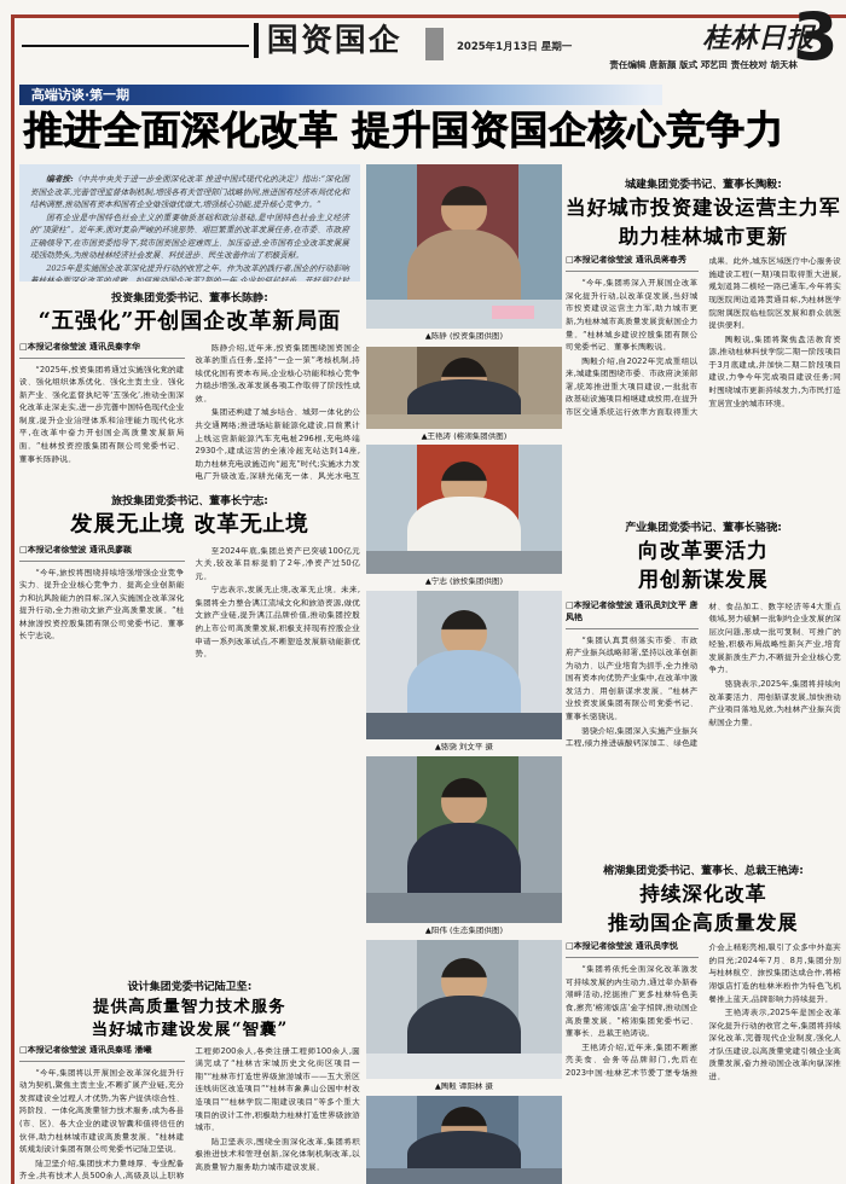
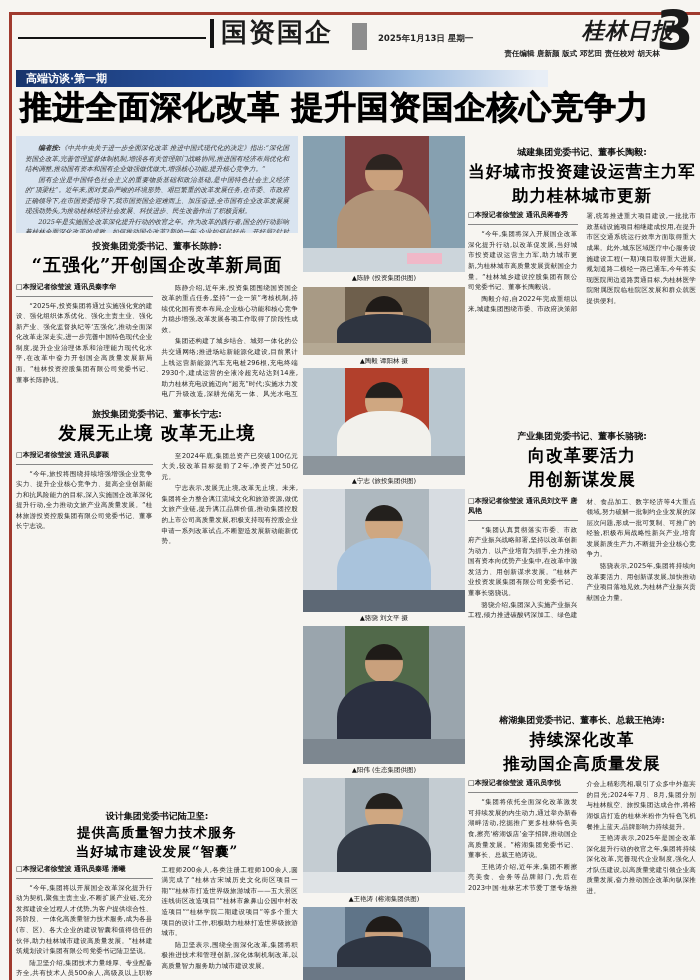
  国资国企
  2025年1月13日 星期一
  桂林日报
  责任编辑 唐新颜 版式 邓艺田 责任校对 胡天林
  3
  高端访谈·第一期
  推进全面深化改革 提升国资国企核心竞争力
  编者按:《中共中央关于进一步全面深化改革 推进中国式现代化的决定》指出:“深化国资国企改革,完善管理监督体制机制,增强各有关管理部门战略协同,推进国有经济布局优化和结构调整,推动国有资本和国有企业做强做优做大,增强核心功能,提升核心竞争力。”
  国有企业是中国特色社会主义的重要物质基础和政治基础,是中国特色社会主义经济的“顶梁柱”。近年来,面对复杂严峻的环境形势、艰巨繁重的改革发展任务,在市委、市政府正确领导下,在市国资委指导下,我市国资国企迎难而上、加压奋进,全市国有企业改革发展展现强劲势头,为推动桂林经济社会发展、科技进步、民生改善作出了积极贡献。
  投资集团党委书记、董事长陈静:
  “五强化”开创国企改革新局面
  □本报记者徐莹波 通讯员秦李华
  “2025年,投资集团将通过实施强化党的建设、强化组织体系优化、强化主责主业、强化新产业、强化监督执纪等‘五强化’,推动全面深化改革走深走实,进一步完善中国特色现代企业制度,提升企业治理体系和治理能力现代化水平,在改革中奋力开创国企高质量发展新局面。”桂林投资控股集团有限公司党委书记、董事长陈静说。
  陈静介绍,近年来,投资集团围绕国资国企改革的重点任务,坚持“一企一策”考核机制,持续优化国有资本布局,企业核心功能和核心竞争力稳步增强,改革发展各项工作取得了阶段性成效。
  集团还构建了城乡结合、城郊一体化的公共交通网络;推进场站新能源化建设,目前累计上线运营新能源汽车充电桩296根,充电终端2930个,建成运营的全液冷超充站达到14座,助力桂林充电设施迈向“超充”时代;实施水力发电厂升级改造,深耕光储充一体、风光水电互
  旅投集团党委书记、董事长宁志:
  发展无止境 改革无止境
  □本报记者徐莹波 通讯员廖颖
  “今年,旅投将围绕持续培强增强企业竞争实力、提升企业核心竞争力、提高企业创新能力和抗风险能力的目标,深入实施国企改革深化提升行动,全力推动文旅产业高质量发展。”桂长宁志说。
  至2024年底,集团总资产已突破100亿元大关,较改革目标提前了2年,净资产过50亿元。
  宁志表示,发展无止境,改革无止境。未来,集团将全力整合漓江流域文化和旅游资源,做优文旅产业链,提升漓江品牌价值,推动集团控股的上市公司高质量发展,积极支持现有控股企业申请一系列改革试点,不断塑造发展新动能新优势。
  设计集团党委书记陆卫坚:
  提供高质量智力技术服务
  当好城市建设发展“智囊”
  □本报记者徐莹波 通讯员秦瑶 潘曦
  “今年,集团将以开展国企改革深化提升行动为契机,聚焦主责主业,不断扩展产业链,充分发挥建设全过程人才优势,为客户提供综合性、跨阶段、一体化高质量智力技术服务,成为各县(市、区)、各大企业的建设智囊和值得信任的伙伴,助力桂林城市建设高质量发展。”桂林建筑规划设计集团有限公司党委书记陆卫坚说。
  陆卫坚介绍,集团技术力量雄厚、专业配备齐全,共有技术人员500余人,高级及以上职称工程师200余人,各类注册工程师100余人,圆满完成了“桂林古宋城历史文化街区项目一期”“桂林市打造世界级旅游城市——五大景区连线街区改造项目”“桂林市象鼻山公园中村改造项目”“桂林学院二期建设项目”等多个重大项目的设计工作,积极助力桂林打造世界级旅游城市。
  陆卫坚表示,围绕全面深化改革,集团将积极推进技术和管理创新,深化体制机制改革,以高质量智力服务助力城市建设发展。
  城建集团党委书记、董事长陶毅:
  当好城市投资建设运营主力军
  助力桂林城市更新
  □本报记者徐莹波 通讯员蒋春秀
  “今年,集团将深入开展国企改革深化提升行动,以改革促发展,当好城新,为桂林城市高质量发展贡献国企力量。”桂林城乡建设控股集团有限公司党委书记、董事长陶毅说。
  陶毅介绍,自2022年完成重组以来,城建集团围绕市委、市政府决策部署,统筹推进重大项目建设,一批批市政基础设施项目相继建成投用,在提升市区交通系统运行效率方面取得重大成果。此外,城东区域医疗中心服务设施建设工程(一期)项目取得重大进展,规划道路二横经一路已通车,今年将实现医院周边道路贯通目标,为桂林医学院附属医院临桂院区发展和群众就医提供便利。
- 陶毅说,集团将聚焦盘活教育资源,推动桂林科技学院二期一阶段项目于3月底建成,并加快二期二阶段项目建设,力争今年完成项目建设任务;同时围绕城市更新持续发力,为市民打造宜居宜业的城市环境。
  产业集团党委书记、董事长骆骁:
  向改革要活力
  用创新谋发展
  □本报记者徐莹波 通讯员刘文平 唐凤艳
  “集团认真贯彻落实市委、市政府产业振兴战略部署,坚持以改革创新为动力、以产业培育为抓手,全力推动国有资本向优势产业集中,在改革中激发活力、用创新谋求发展。”桂林产业投资发展集团有限公司党委书记、董事长骆骁说。
  骆骁介绍,集团深入实施产业振兴工程,倾力推进碳酸钙深加工、绿色建材、食品加工、数字经济等4大重点领域,努力破解一批制约企业发展的深层次问题,形成一批可复制、可推广的经验,积极布局战略性新兴产业,培育发展新质生产力,不断提升企业核心竞争力。
  骆骁表示,2025年,集团将持续向改革要活力、用创新谋发展,加快推动产业项目落地见效,为桂林产业振兴贡献国企力量。
  榕湖集团党委书记、董事长、总裁王艳涛:
  持续深化改革
  推动国企高质量发展
  □本报记者徐莹波 通讯员李悦
  “集团将依托全面深化改革激发可持续发展的内生动力,通过举办新春湖畔活动,挖掘推广更多桂林特色美食,擦亮‘榕湖饭店’金字招牌,推动国企高质量发展。”榕湖集团党委书记、董事长、总裁王艳涛说。
  王艳涛介绍,近年来,集团不断擦亮美食、会务等品牌部门,先后在2023中国·桂林艺术节爱丁堡专场推介会上精彩亮相,吸引了众多中外嘉宾的目光;2024年7月、8月,集团分别与桂林航空、旅投集团达成合作,将榕湖饭店打造的桂林米粉作为特色飞机餐推上蓝天,品牌影响力持续提升。
  王艳涛表示,2025年是国企改革深化提升行动的收官之年,集团将持续深化改革,完善现代企业制度,强化人才队伍建设,以高质量党建引领企业高质量发展,奋力推动国企改革向纵深推进。
  ▲陈静 (投资集团供图)
- ▲王艳涛 (榕湖集团供图)
+ ▲陶毅 谭阳林 摄
  ▲宁志 (旅投集团供图)
  ▲骆骁 刘文平 摄
  ▲阳伟 (生态集团供图)
- ▲陶毅 谭阳林 摄
+ ▲王艳涛 (榕湖集团供图)
